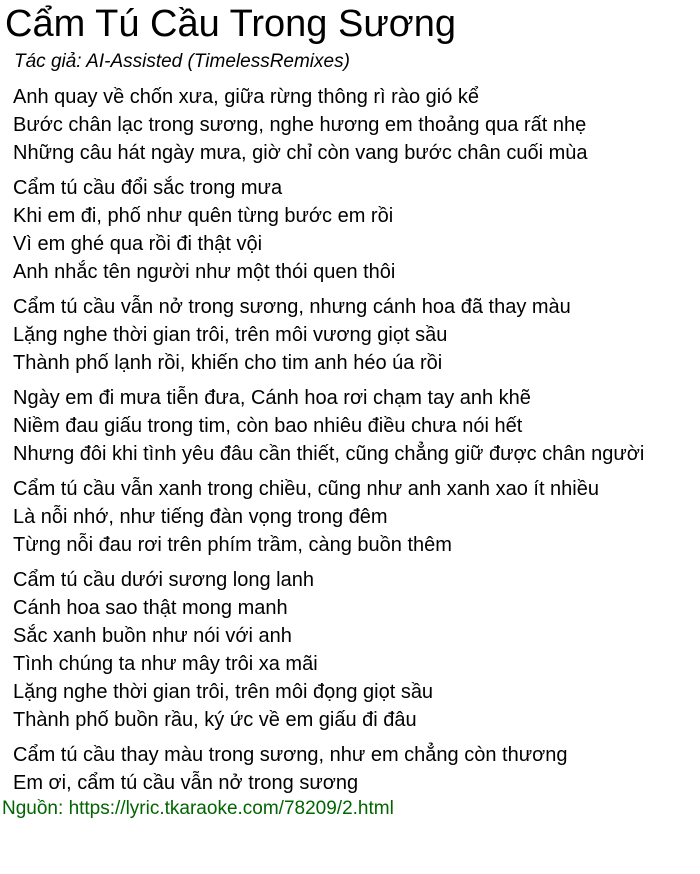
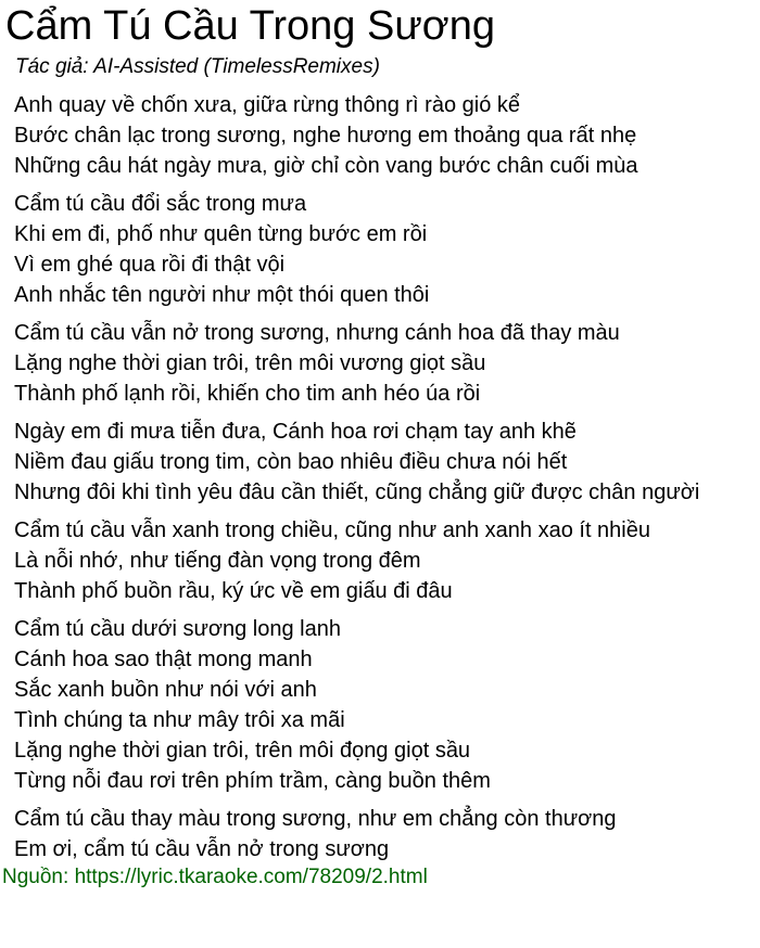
  Cẩm Tú Cầu Trong Sương
  Tác giả: AI-Assisted (TimelessRemixes)
  Anh quay về chốn xưa, giữa rừng thông rì rào gió kể
  Bước chân lạc trong sương, nghe hương em thoảng qua rất nhẹ
  Những câu hát ngày mưa, giờ chỉ còn vang bước chân cuối mùa
  Cẩm tú cầu đổi sắc trong mưa
  Khi em đi, phố như quên từng bước em rồi
  Vì em ghé qua rồi đi thật vội
  Anh nhắc tên người như một thói quen thôi
  Cẩm tú cầu vẫn nở trong sương, nhưng cánh hoa đã thay màu
  Lặng nghe thời gian trôi, trên môi vương giọt sầu
  Thành phố lạnh rồi, khiến cho tim anh héo úa rồi
  Ngày em đi mưa tiễn đưa, Cánh hoa rơi chạm tay anh khẽ
  Niềm đau giấu trong tim, còn bao nhiêu điều chưa nói hết
  Nhưng đôi khi tình yêu đâu cần thiết, cũng chẳng giữ được chân người
  Cẩm tú cầu vẫn xanh trong chiều, cũng như anh xanh xao ít nhiều
  Là nỗi nhớ, như tiếng đàn vọng trong đêm
- Từng nỗi đau rơi trên phím trầm, càng buồn thêm
+ Thành phố buồn rầu, ký ức về em giấu đi đâu
  Cẩm tú cầu dưới sương long lanh
  Cánh hoa sao thật mong manh
  Sắc xanh buồn như nói với anh
  Tình chúng ta như mây trôi xa mãi
  Lặng nghe thời gian trôi, trên môi đọng giọt sầu
- Thành phố buồn rầu, ký ức về em giấu đi đâu
+ Từng nỗi đau rơi trên phím trầm, càng buồn thêm
  Cẩm tú cầu thay màu trong sương, như em chẳng còn thương
  Em ơi, cẩm tú cầu vẫn nở trong sương
  Nguồn: https://lyric.tkaraoke.com/78209/2.html
